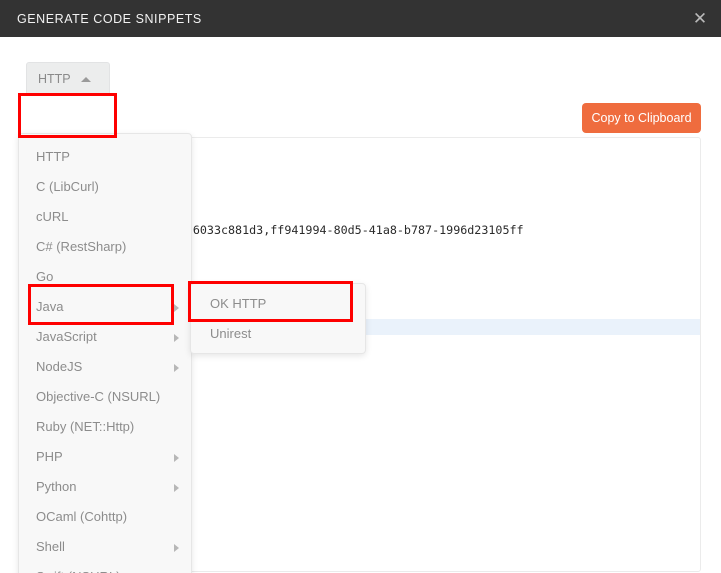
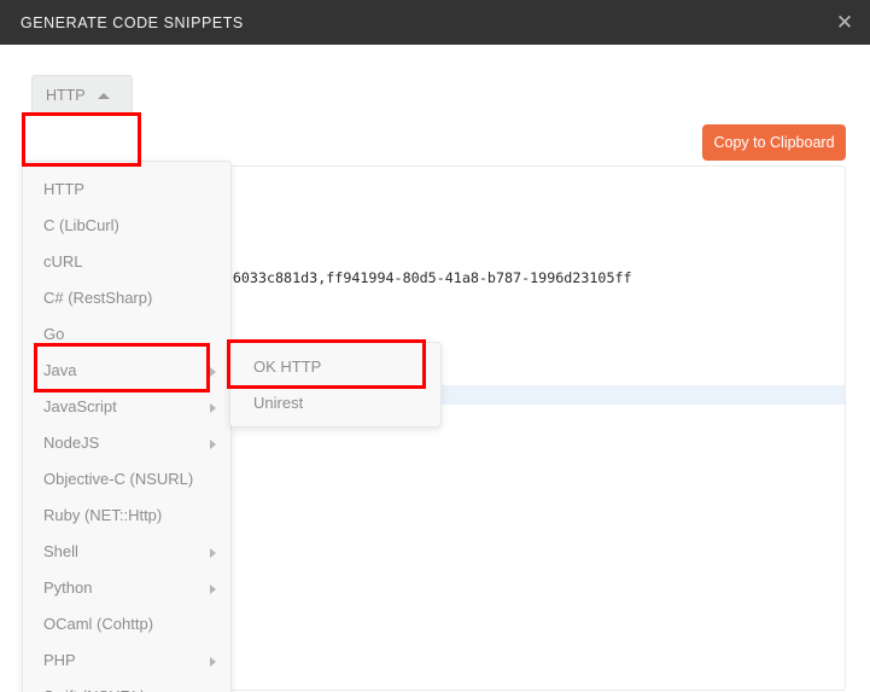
  GENERATE CODE SNIPPETS
  ✕
  HTTP
  Copy to Clipboard
  HTTP
  C (LibCurl)
  cURL
  C# (RestSharp)
  Go
  Java
  JavaScript
  NodeJS
  Objective-C (NSURL)
  Ruby (NET::Http)
- PHP
+ Shell
  Python
  OCaml (Cohttp)
- Shell
+ PHP
  OK HTTP
  Unirest
